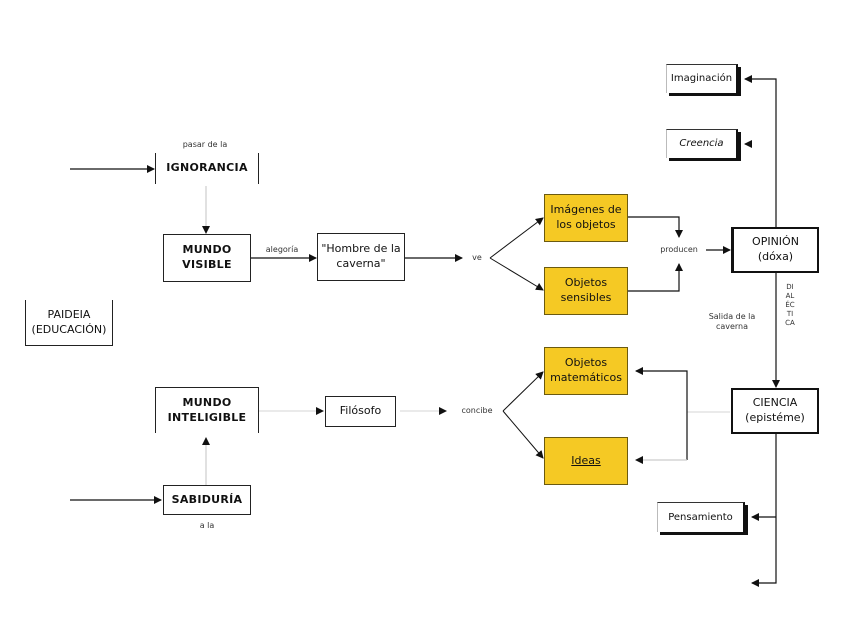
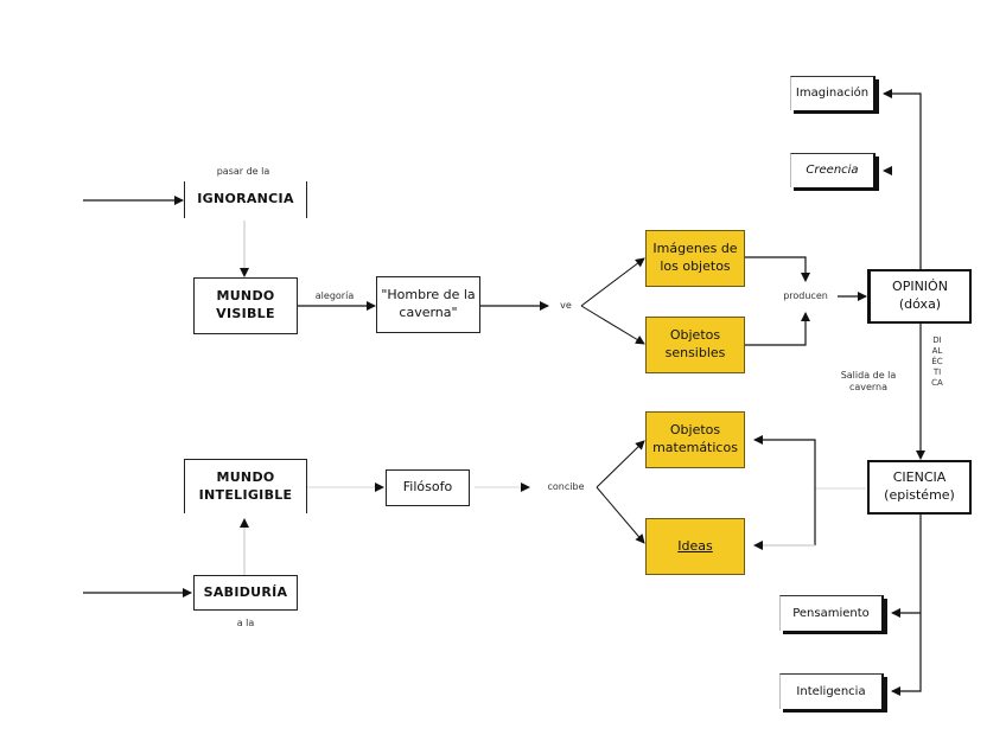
- PAIDEIA
- (EDUCACIÓN)
  pasar de la
  IGNORANCIA
  MUNDO
  VISIBLE
  alegoría
  "Hombre de la
  caverna"
  ve
  Imágenes de
  los objetos
  Objetos
  sensibles
  producen
  OPINIÓN
  (dóxa)
  Imaginación
  Creencia
  Salida de la
  caverna
  DIALÉCTICA
  CIENCIA
  (epistéme)
  MUNDO
  INTELIGIBLE
  SABIDURÍA
  a la
  Filósofo
  concibe
  Objetos
  matemáticos
  Ideas
  Pensamiento
+ Inteligencia
